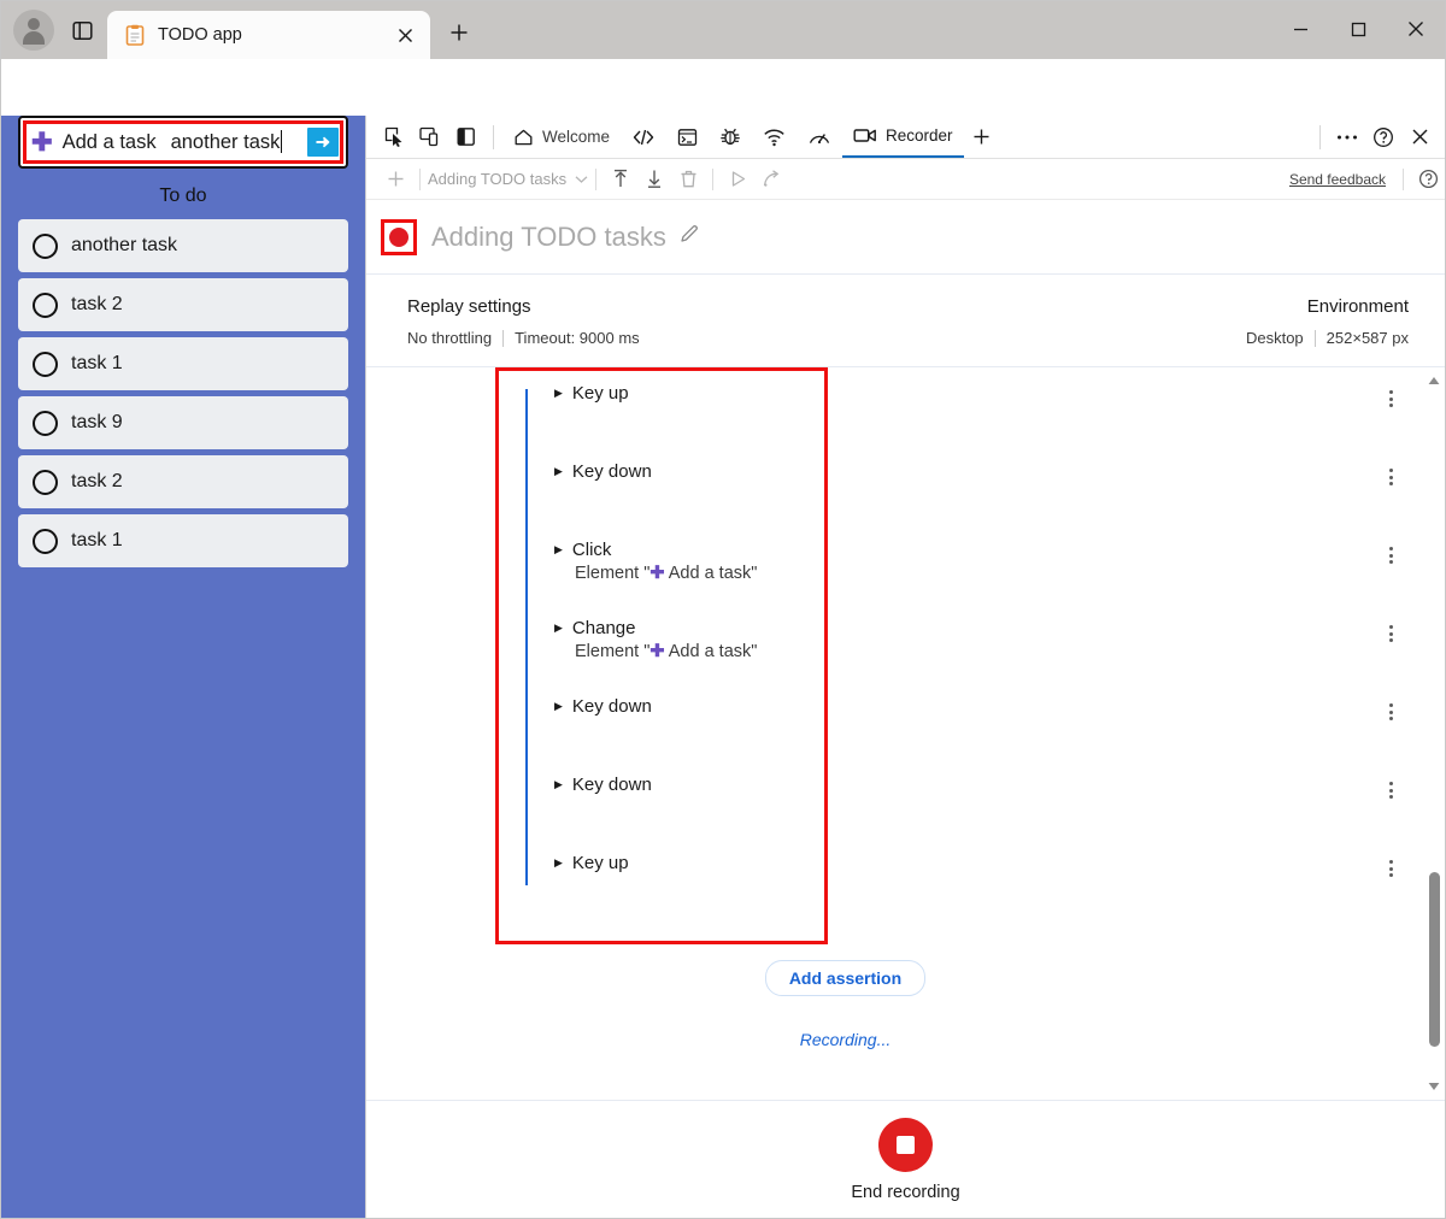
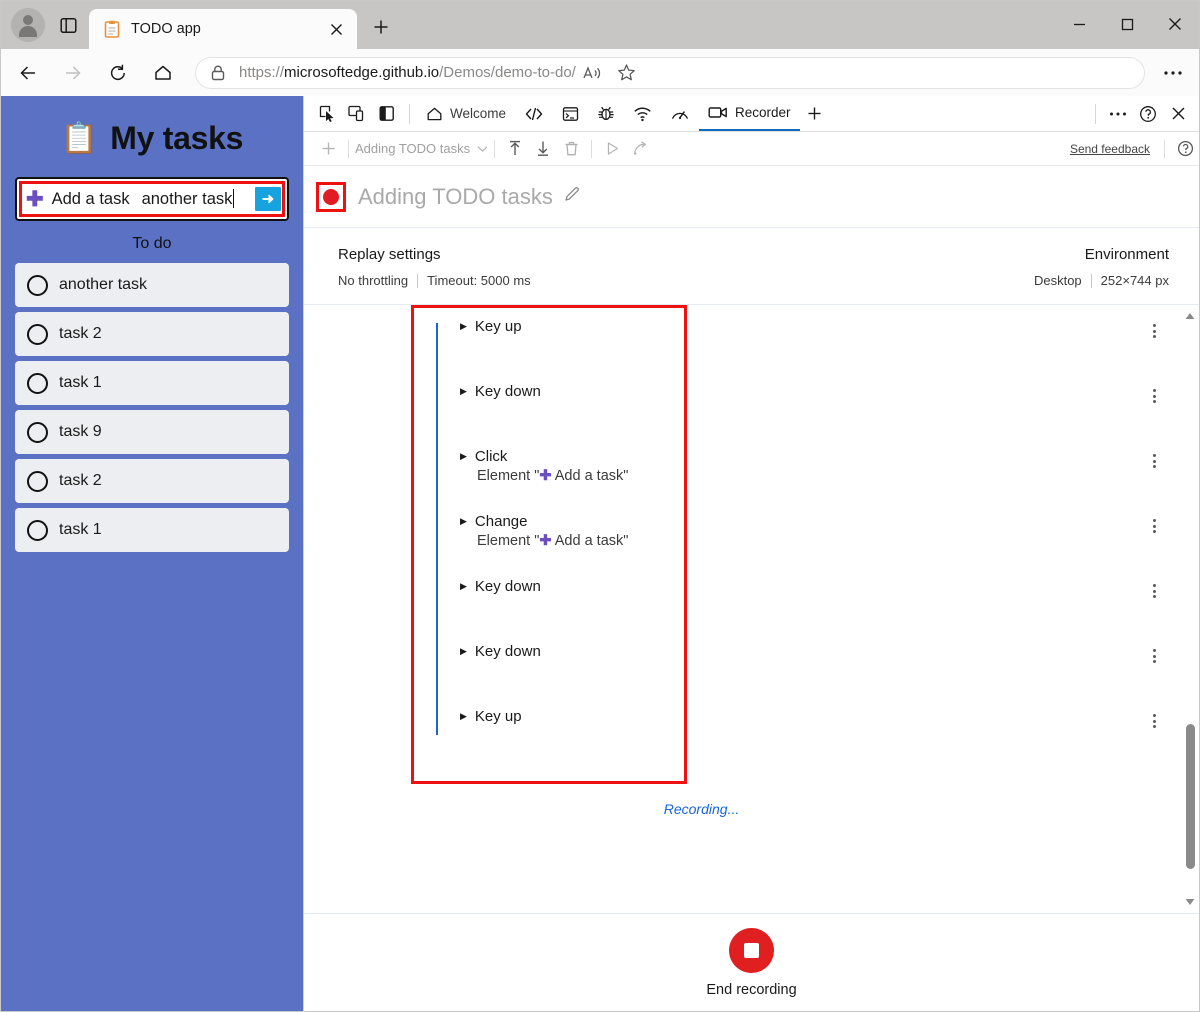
  TODO app
+ https://microsoftedge.github.io/Demos/demo-to-do/
+ 📋
+ My tasks
  ✚
  Add a task
  another task
  To do
  another task
  task 2
  task 1
  task 9
  task 2
  task 1
  Welcome
  Recorder
  Adding TODO tasks
  Send feedback
  Adding TODO tasks
  Replay settings
  No throttling
- Timeout: 9000 ms
+ Timeout: 5000 ms
  Environment
  Desktop
- 252×587 px
+ 252×744 px
  ▶
  Key up
  ▶
  Key down
  ▶
  Click
  Element "✚ Add a task"
  ▶
  Change
  Element "✚ Add a task"
  ▶
  Key down
  ▶
  Key down
  ▶
  Key up
- Add assertion
  Recording...
  End recording
